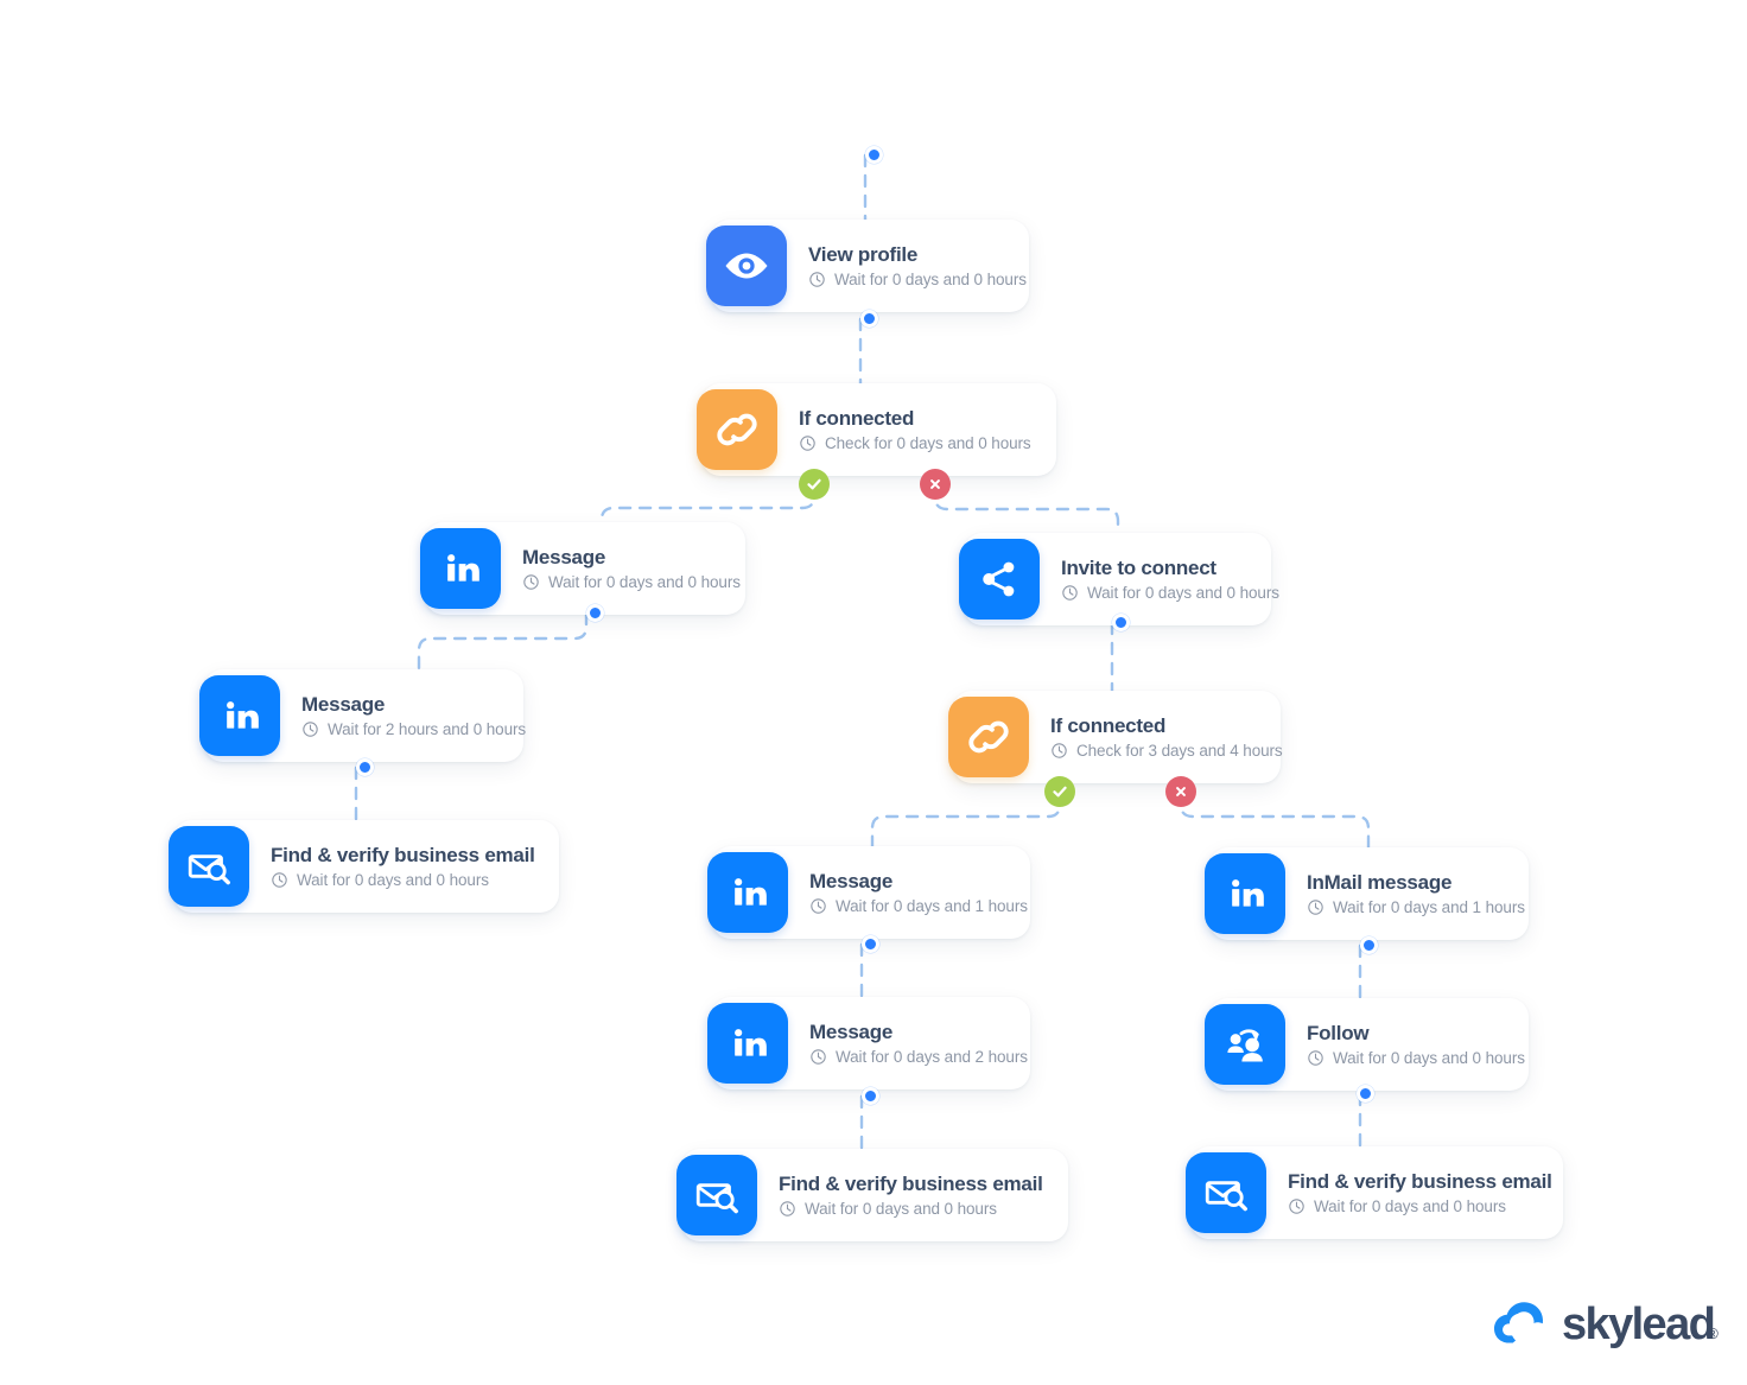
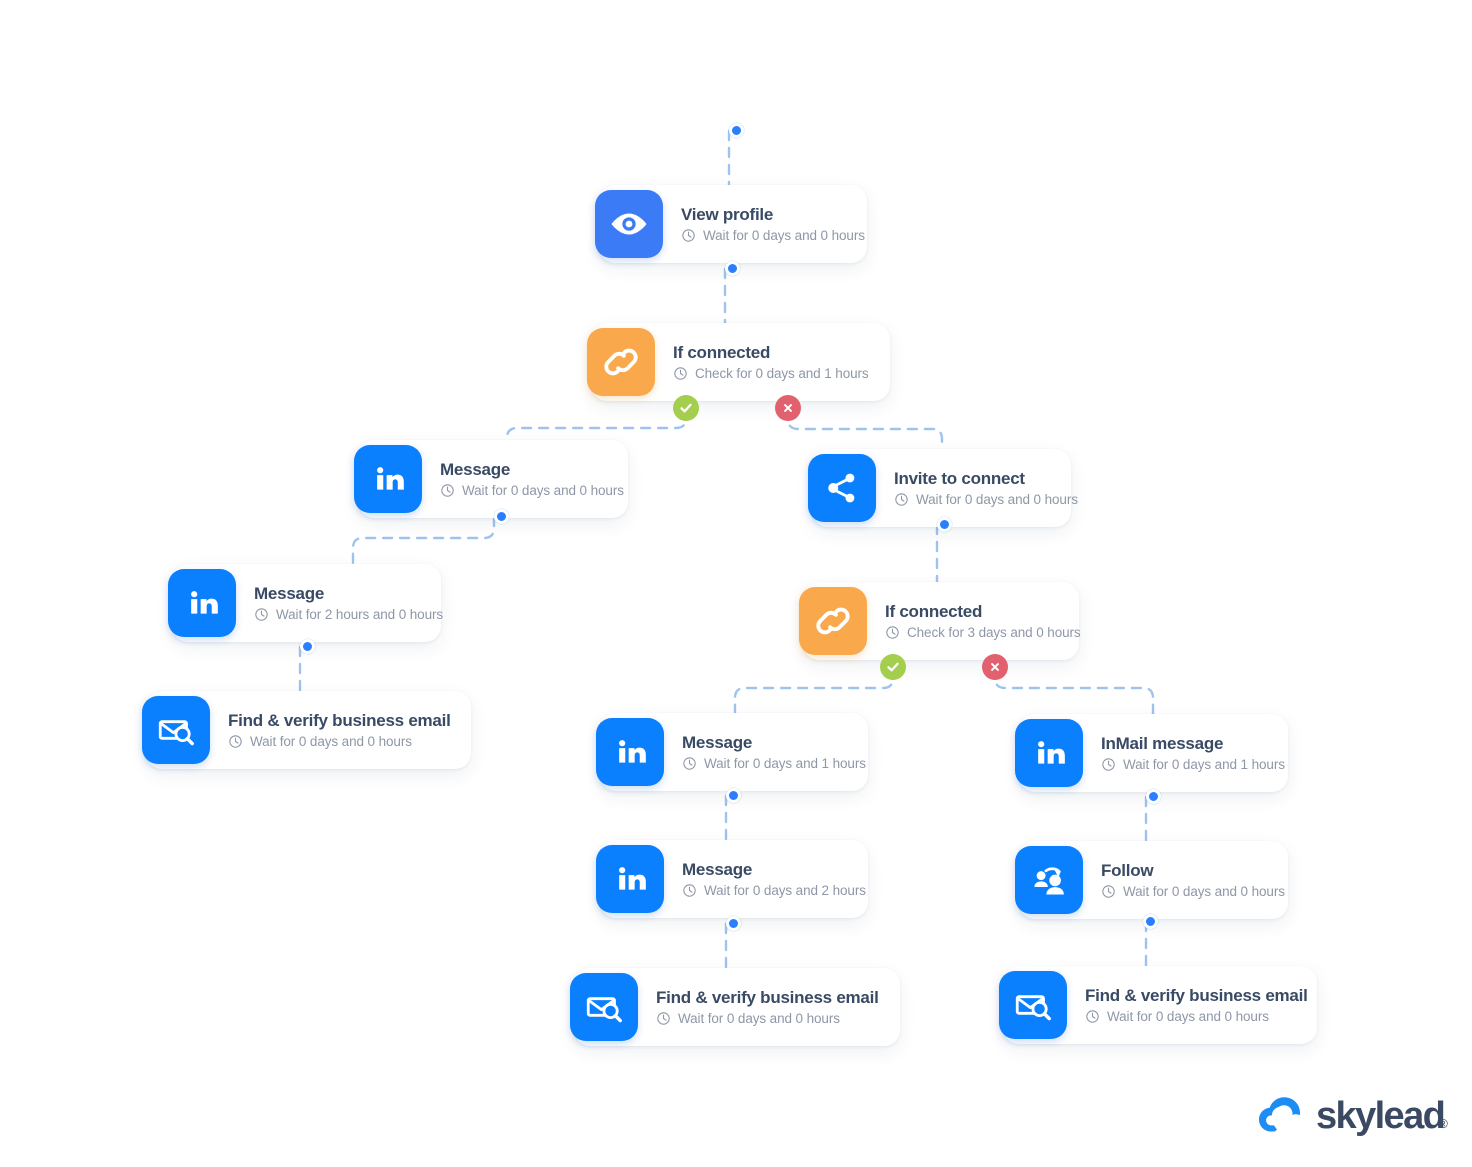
  View profile
  Wait for 0 days and 0 hours
  If connected
- Check for 0 days and 0 hours
+ Check for 0 days and 1 hours
  Message
  Wait for 0 days and 0 hours
  Invite to connect
  Wait for 0 days and 0 hours
  Message
  Wait for 2 hours and 0 hours
  If connected
- Check for 3 days and 4 hours
+ Check for 3 days and 0 hours
  Find & verify business email
  Wait for 0 days and 0 hours
  Message
  Wait for 0 days and 1 hours
  InMail message
  Wait for 0 days and 1 hours
  Message
  Wait for 0 days and 2 hours
  Follow
  Wait for 0 days and 0 hours
  Find & verify business email
  Wait for 0 days and 0 hours
  Find & verify business email
  Wait for 0 days and 0 hours
  skylead
  ®
